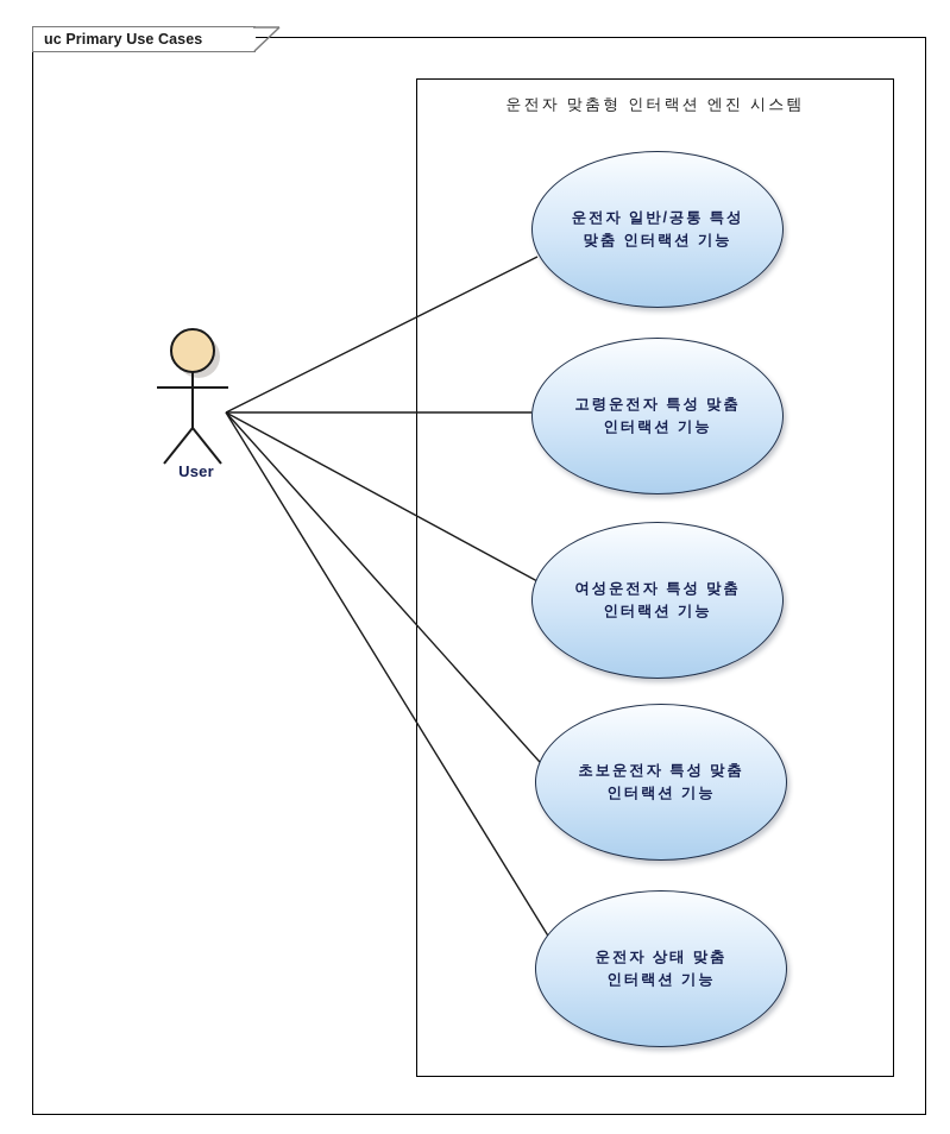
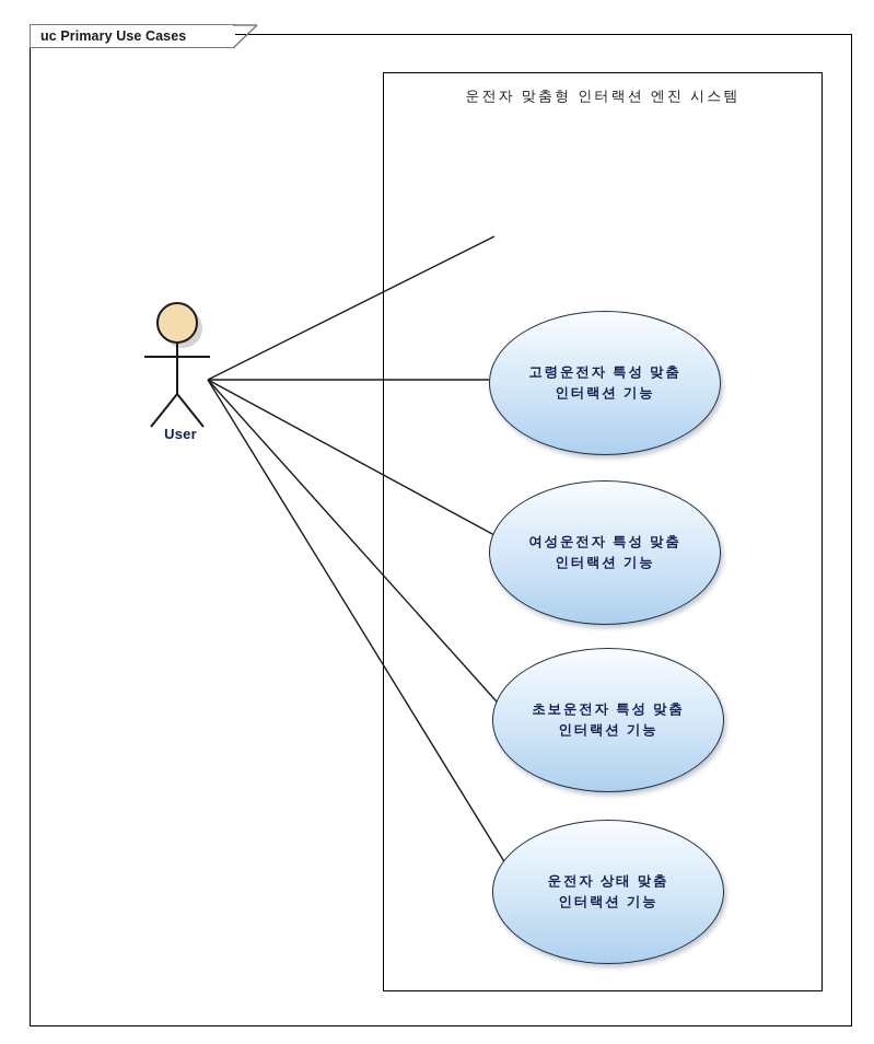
  uc Primary Use Cases
  운전자 맞춤형 인터랙션 엔진 시스템
  User
- 운전자 일반/공통 특성
- 맞춤 인터랙션 기능
  고령운전자 특성 맞춤
  인터랙션 기능
  여성운전자 특성 맞춤
  인터랙션 기능
  초보운전자 특성 맞춤
  인터랙션 기능
  운전자 상태 맞춤
  인터랙션 기능
